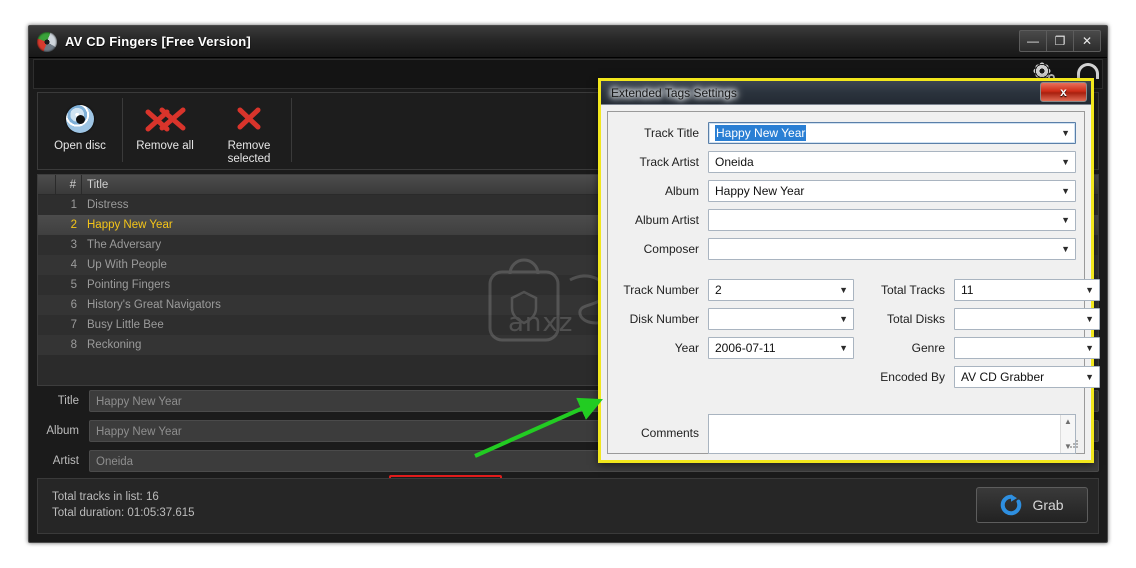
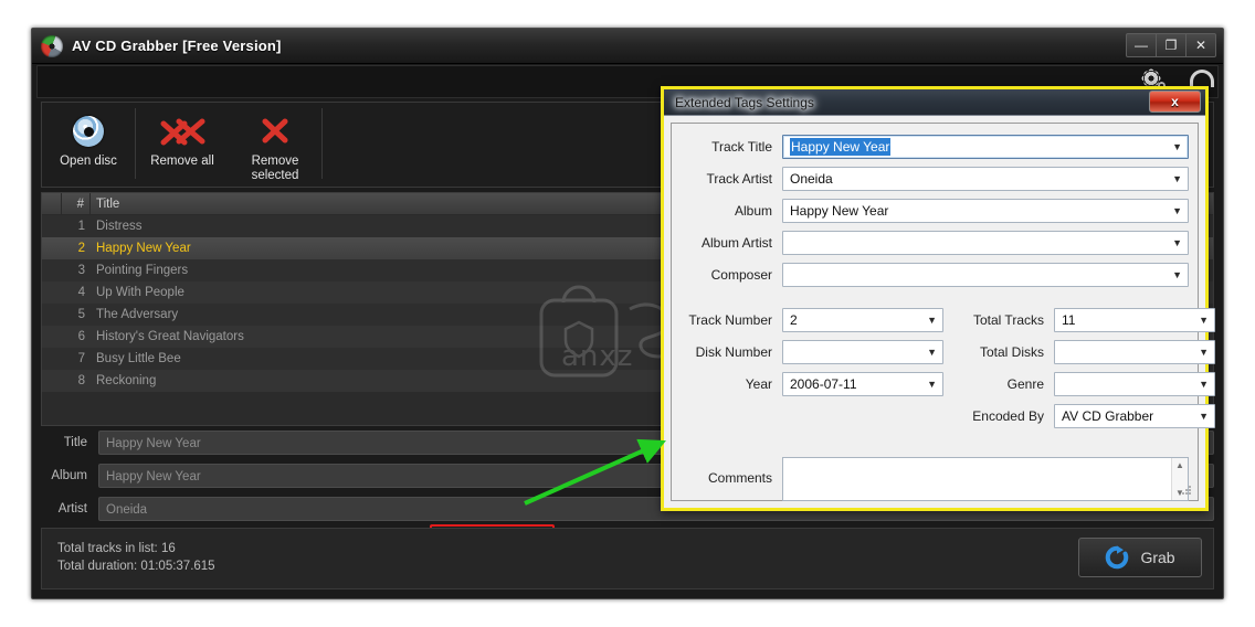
- AV CD Fingers [Free Version]
+ AV CD Grabber [Free Version]
  —
  ❐
  ✕
  Open disc
  Remove all
  Remove
  selected
  #
  Title
  1
  Distress
  2
  Happy New Year
  3
- The Adversary
+ Pointing Fingers
  4
  Up With People
  5
- Pointing Fingers
+ The Adversary
  6
  History's Great Navigators
  7
  Busy Little Bee
  8
  Reckoning
  Title
  Happy New Year
  Album
  Happy New Year
  Artist
  Oneida
  Total tracks in list: 16
  Total duration: 01:05:37.615
  Grab
  anxz
  Extended Tags Settings
  x
  Track Title
  Happy New Year
  ▼
  Track Artist
  Oneida
  ▼
  Album
  Happy New Year
  ▼
  Album Artist
  ▼
  Composer
  ▼
  Track Number
  2
  ▼
  Total Tracks
  11
  ▼
  Disk Number
  ▼
  Total Disks
  ▼
  Year
  2006-07-11
  ▼
  Genre
  ▼
  Encoded By
  AV CD Grabber
  ▼
  Comments
  ▲
  ▼
